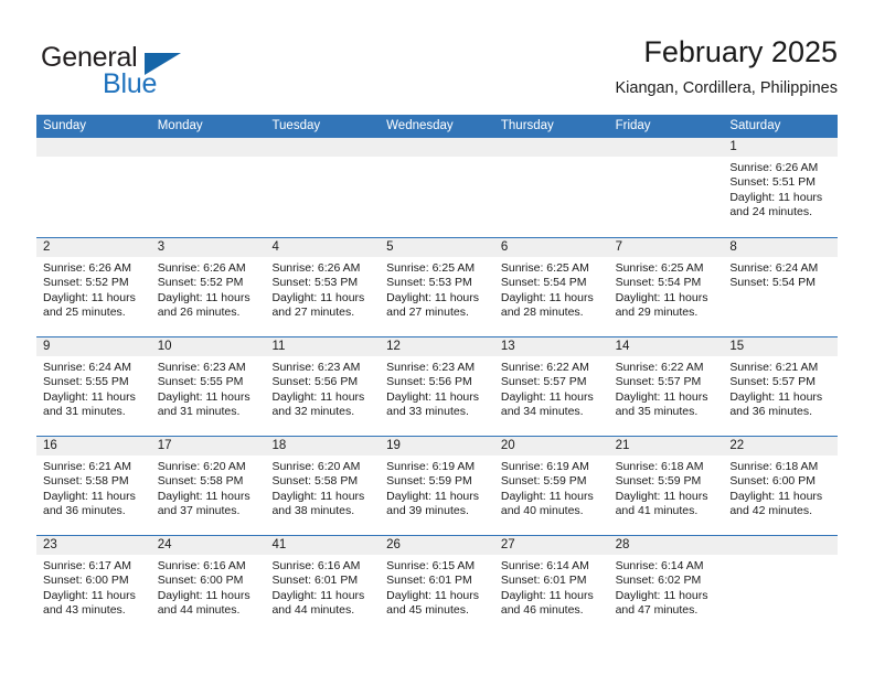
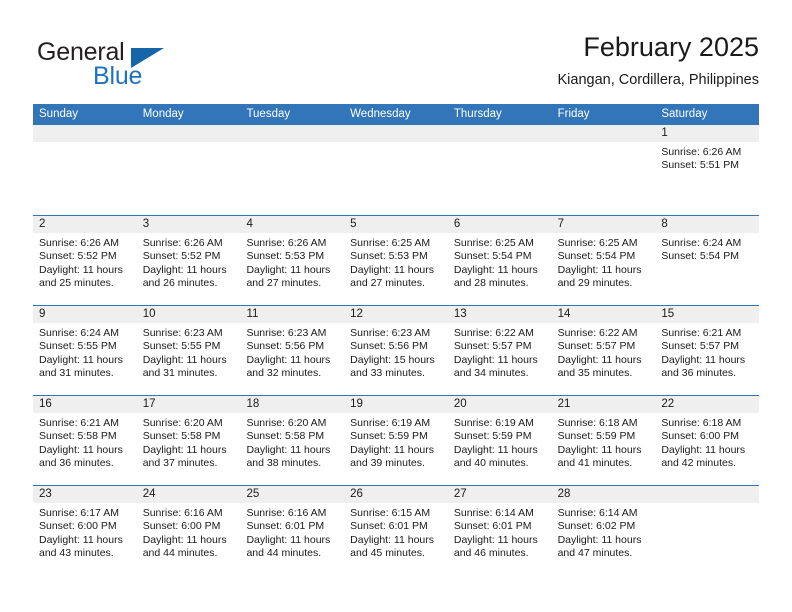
  General
  Blue
  February 2025
  Kiangan, Cordillera, Philippines
  Sunday
  Monday
  Tuesday
  Wednesday
  Thursday
  Friday
  Saturday
  1
  Sunrise: 6:26 AM
  Sunset: 5:51 PM
- Daylight: 11 hours and 24 minutes.
  2
  Sunrise: 6:26 AM
  Sunset: 5:52 PM
  Daylight: 11 hours and 25 minutes.
  3
  Sunrise: 6:26 AM
  Sunset: 5:52 PM
  Daylight: 11 hours and 26 minutes.
  4
  Sunrise: 6:26 AM
  Sunset: 5:53 PM
  Daylight: 11 hours and 27 minutes.
  5
  Sunrise: 6:25 AM
  Sunset: 5:53 PM
  Daylight: 11 hours and 27 minutes.
  6
  Sunrise: 6:25 AM
  Sunset: 5:54 PM
  Daylight: 11 hours and 28 minutes.
  7
  Sunrise: 6:25 AM
  Sunset: 5:54 PM
  Daylight: 11 hours and 29 minutes.
  8
  Sunrise: 6:24 AM
  Sunset: 5:54 PM
  9
  Sunrise: 6:24 AM
  Sunset: 5:55 PM
  Daylight: 11 hours and 31 minutes.
  10
  Sunrise: 6:23 AM
  Sunset: 5:55 PM
  Daylight: 11 hours and 31 minutes.
  11
  Sunrise: 6:23 AM
  Sunset: 5:56 PM
  Daylight: 11 hours and 32 minutes.
  12
  Sunrise: 6:23 AM
  Sunset: 5:56 PM
- Daylight: 11 hours and 33 minutes.
+ Daylight: 15 hours and 33 minutes.
  13
  Sunrise: 6:22 AM
  Sunset: 5:57 PM
  Daylight: 11 hours and 34 minutes.
  14
  Sunrise: 6:22 AM
  Sunset: 5:57 PM
  Daylight: 11 hours and 35 minutes.
  15
  Sunrise: 6:21 AM
  Sunset: 5:57 PM
  Daylight: 11 hours and 36 minutes.
  16
  Sunrise: 6:21 AM
  Sunset: 5:58 PM
  Daylight: 11 hours and 36 minutes.
  17
  Sunrise: 6:20 AM
  Sunset: 5:58 PM
  Daylight: 11 hours and 37 minutes.
  18
  Sunrise: 6:20 AM
  Sunset: 5:58 PM
  Daylight: 11 hours and 38 minutes.
  19
  Sunrise: 6:19 AM
  Sunset: 5:59 PM
  Daylight: 11 hours and 39 minutes.
  20
  Sunrise: 6:19 AM
  Sunset: 5:59 PM
  Daylight: 11 hours and 40 minutes.
  21
  Sunrise: 6:18 AM
  Sunset: 5:59 PM
  Daylight: 11 hours and 41 minutes.
  22
  Sunrise: 6:18 AM
  Sunset: 6:00 PM
  Daylight: 11 hours and 42 minutes.
  23
  Sunrise: 6:17 AM
  Sunset: 6:00 PM
  Daylight: 11 hours and 43 minutes.
  24
  Sunrise: 6:16 AM
  Sunset: 6:00 PM
  Daylight: 11 hours and 44 minutes.
- 41
+ 25
  Sunrise: 6:16 AM
  Sunset: 6:01 PM
  Daylight: 11 hours and 44 minutes.
  26
  Sunrise: 6:15 AM
  Sunset: 6:01 PM
  Daylight: 11 hours and 45 minutes.
  27
  Sunrise: 6:14 AM
  Sunset: 6:01 PM
  Daylight: 11 hours and 46 minutes.
  28
  Sunrise: 6:14 AM
  Sunset: 6:02 PM
  Daylight: 11 hours and 47 minutes.
